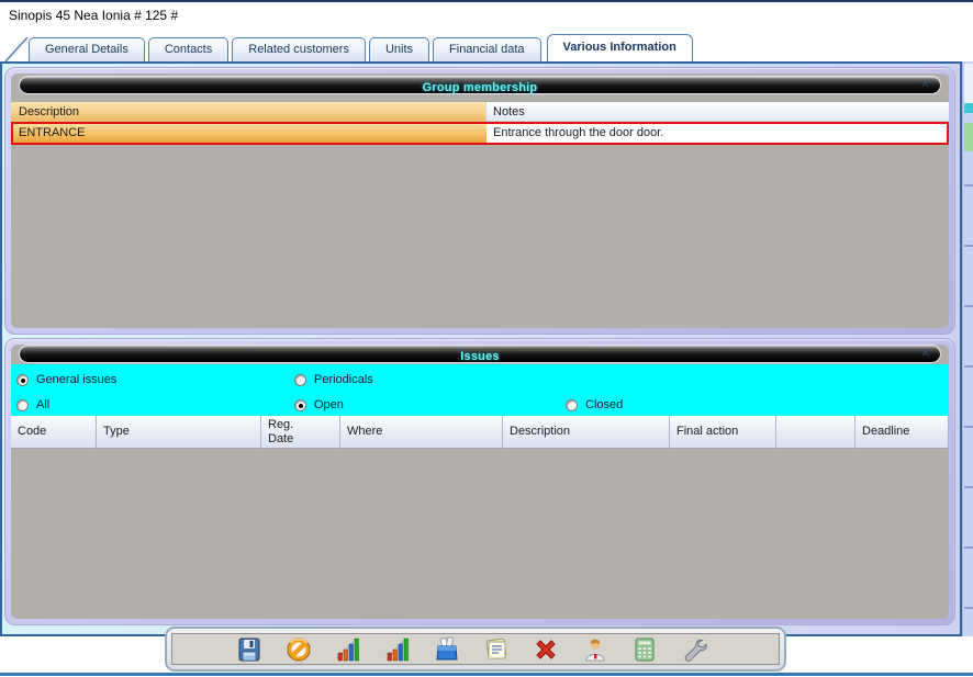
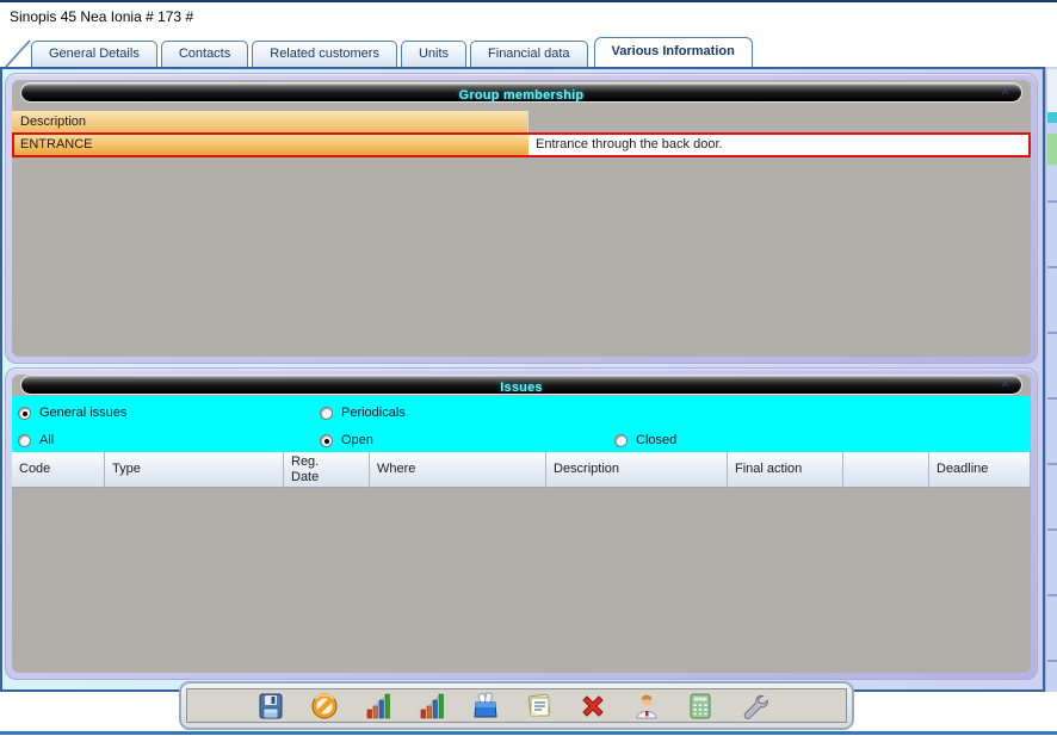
- Sinopis 45 Nea Ionia # 125 #
+ Sinopis 45 Nea Ionia # 173 #
  General Details
  Contacts
  Related customers
  Units
  Financial data
  Various Information
  Group membership
  ✕
  Description
- Notes
  ENTRANCE
- Entrance through the door door.
+ Entrance through the back door.
  Issues
  ✕
  General issues
  Periodicals
  All
  Open
  Closed
  Code
  Type
  Reg.
  Date
  Where
  Description
  Final action
  Deadline
